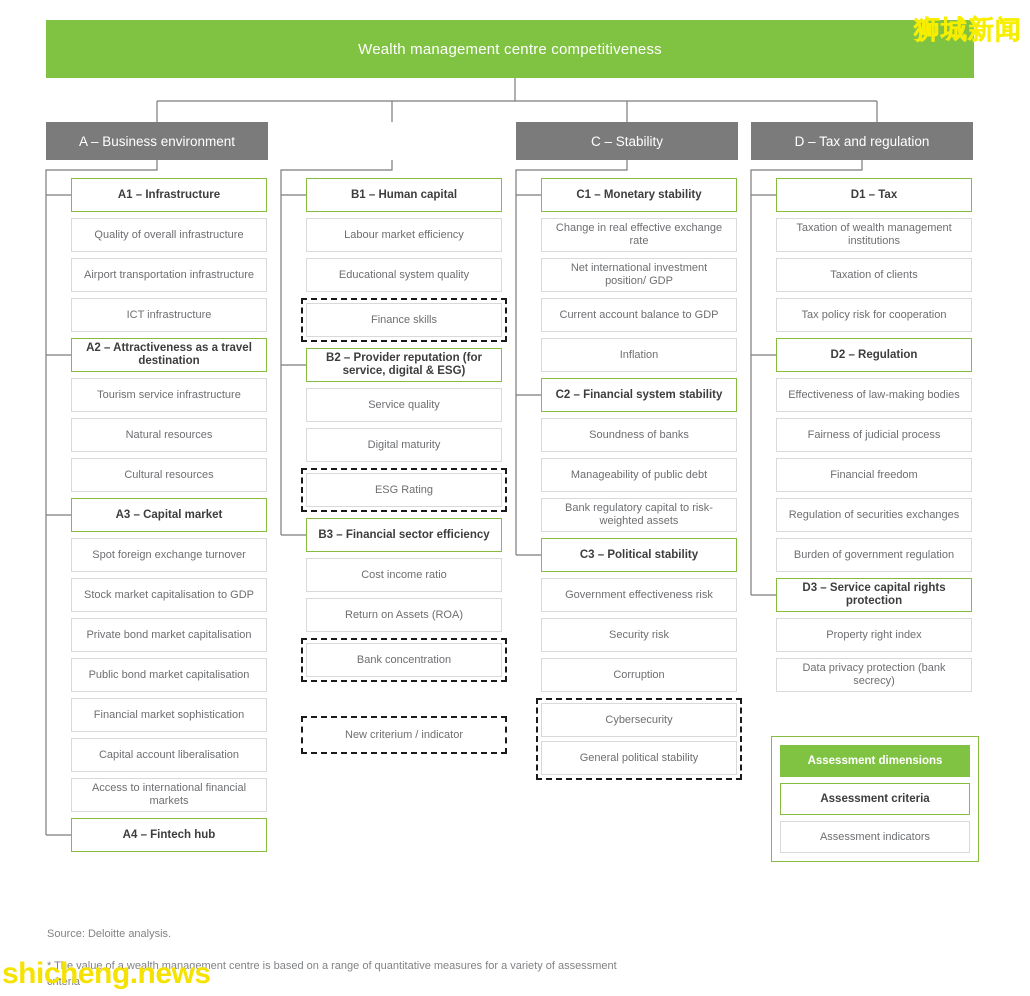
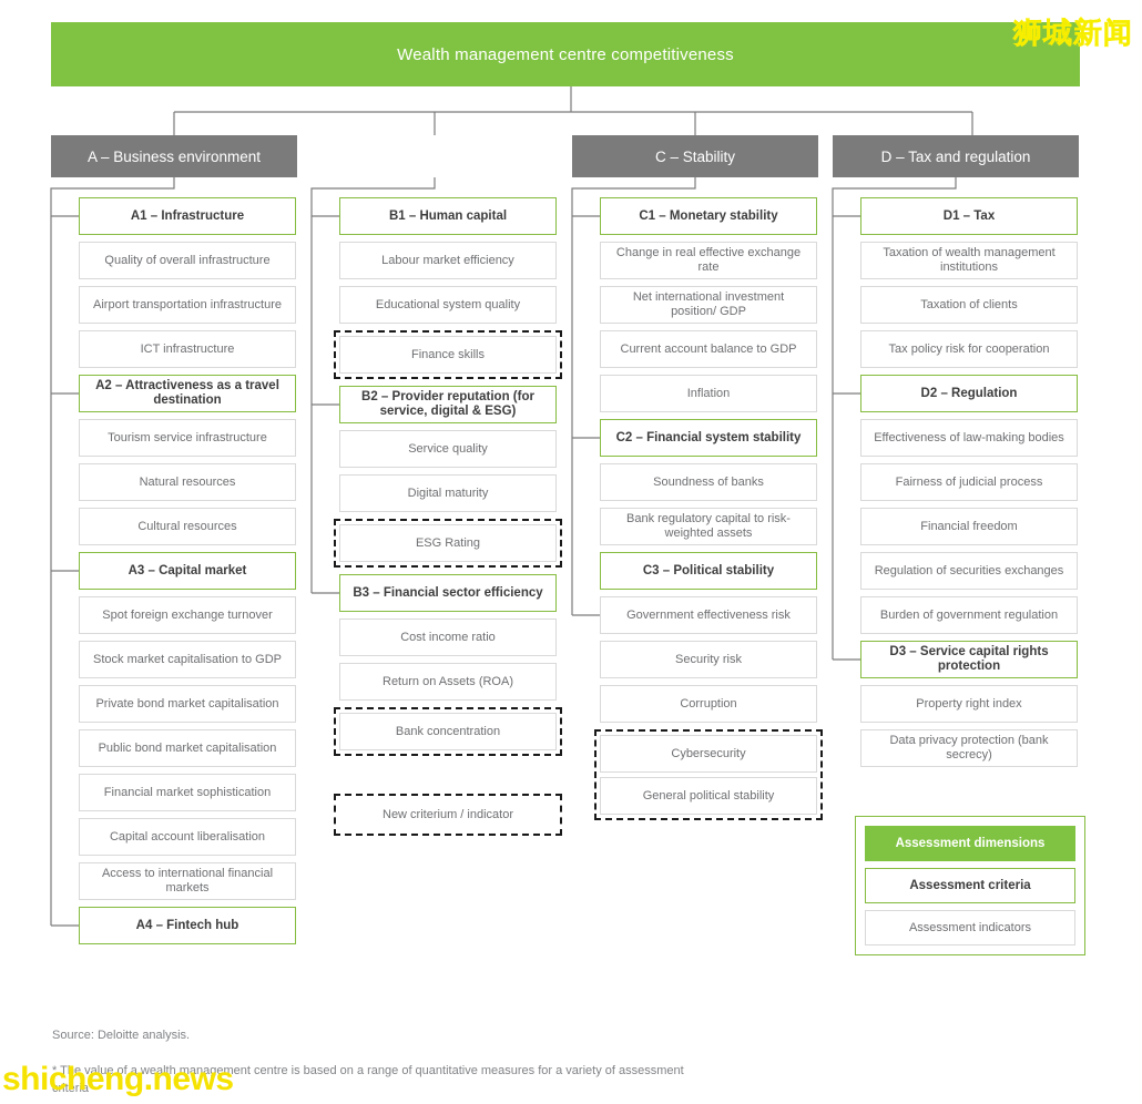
  Wealth management centre competitiveness
  A – Business environment
  C – Stability
  D – Tax and regulation
  A1 – Infrastructure
  Quality of overall infrastructure
  Airport transportation infrastructure
  ICT infrastructure
  A2 – Attractiveness as a travel destination
  Tourism service infrastructure
  Natural resources
  Cultural resources
  A3 – Capital market
  Spot foreign exchange turnover
  Stock market capitalisation to GDP
  Private bond market capitalisation
  Public bond market capitalisation
  Financial market sophistication
  Capital account liberalisation
  Access to international financial markets
  A4 – Fintech hub
  B1 – Human capital
  Labour market efficiency
  Educational system quality
  Finance skills
  B2 – Provider reputation (for service, digital & ESG)
  Service quality
  Digital maturity
  ESG Rating
  B3 – Financial sector efficiency
  Cost income ratio
  Return on Assets (ROA)
  Bank concentration
  New criterium / indicator
  C1 – Monetary stability
  Change in real effective exchange rate
  Net international investment position/ GDP
  Current account balance to GDP
  Inflation
  C2 – Financial system stability
  Soundness of banks
- Manageability of public debt
  Bank regulatory capital to risk-weighted assets
  C3 – Political stability
  Government effectiveness risk
  Security risk
  Corruption
  Cybersecurity
  General political stability
  D1 – Tax
  Taxation of wealth management institutions
  Taxation of clients
  Tax policy risk for cooperation
  D2 – Regulation
  Effectiveness of law-making bodies
  Fairness of judicial process
  Financial freedom
  Regulation of securities exchanges
  Burden of government regulation
  D3 – Service capital rights protection
  Property right index
  Data privacy protection (bank secrecy)
  Assessment dimensions
  Assessment criteria
  Assessment indicators
  Source: Deloitte analysis.
  * The value of a wealth management centre is based on a range of quantitative measures for a variety of assessment criteria
  狮城新闻
  shicheng.news
